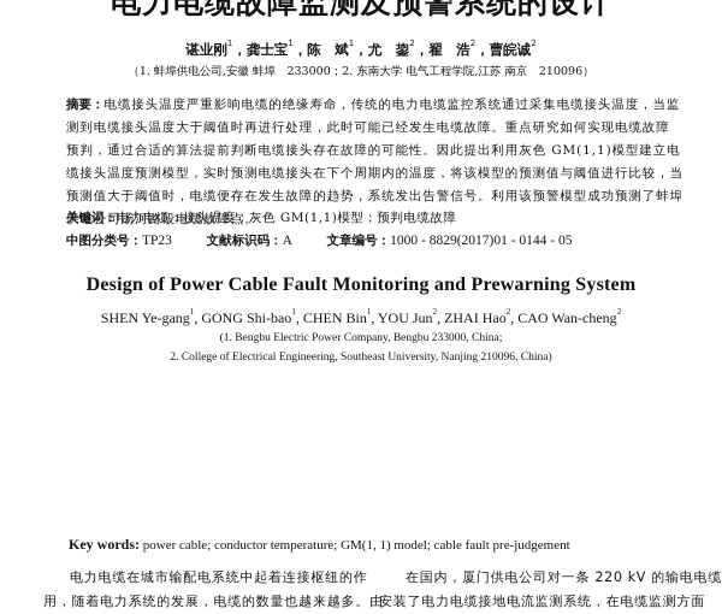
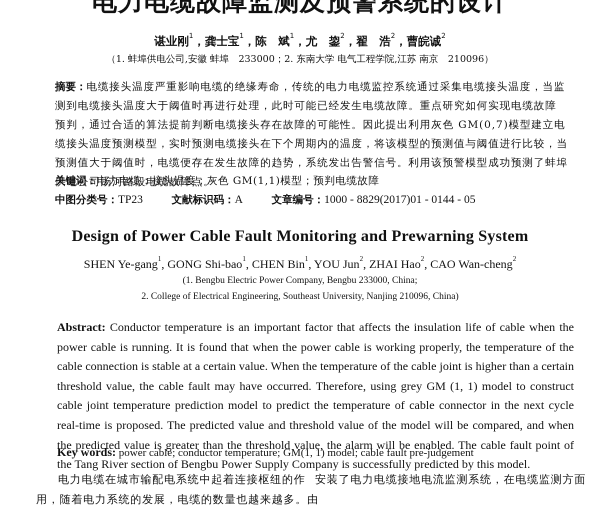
  电力电缆故障监测及预警系统的设计
  谌业刚1，龚士宝1，陈 斌1，尤 鋆2，翟 浩2，曹皖诚2
  （1. 蚌埠供电公司,安徽 蚌埠 233000；2. 东南大学 电气工程学院,江苏 南京 210096）
  摘要：电缆接头温度严重影响电缆的绝缘寿命，传统的电力电缆监控系统通过采集电缆接头温度，当监
  测到电缆接头温度大于阈值时再进行处理，此时可能已经发生电缆故障。重点研究如何实现电缆故障
- 预判，通过合适的算法提前判断电缆接头存在故障的可能性。因此提出利用灰色 GM(1,1)模型建立电
+ 预判，通过合适的算法提前判断电缆接头存在故障的可能性。因此提出利用灰色 GM(0,7)模型建立电
  缆接头温度预测模型，实时预测电缆接头在下个周期内的温度，将该模型的预测值与阈值进行比较，当
  预测值大于阈值时，电缆便存在发生故障的趋势，系统发出告警信号。利用该预警模型成功预测了蚌埠
  供电公司汤河路段电缆故障点。
  关键词：电力电缆；接头温度；灰色 GM(1,1)模型；预判电缆故障
  中图分类号：TP23 文献标识码：A 文章编号：1000 - 8829(2017)01 - 0144 - 05
  Design of Power Cable Fault Monitoring and Prewarning System
  SHEN Ye-gang1, GONG Shi-bao1, CHEN Bin1, YOU Jun2, ZHAI Hao2, CAO Wan-cheng2
  (1. Bengbu Electric Power Company, Bengbu 233000, China;
  2. College of Electrical Engineering, Southeast University, Nanjing 210096, China)
+ Abstract: Conductor temperature is an important factor that affects the insulation life of cable when the power cable is running. It is found that when the power cable is working properly, the temperature of the cable connection is stable at a certain value. When the temperature of the cable joint is higher than a certain threshold value, the cable fault may have occurred. Therefore, using grey GM (1, 1) model to construct cable joint temperature prediction model to predict the temperature of cable connector in the next cycle real-time is proposed. The predicted value and threshold value of the model will be compared, and when the predicted value is greater than the threshold value, the alarm will be enabled. The cable fault point of the Tang River section of Bengbu Power Supply Company is successfully predicted by this model.
  Key words: power cable; conductor temperature; GM(1, 1) model; cable fault pre-judgement
  电力电缆在城市输配电系统中起着连接枢纽的作
  用，随着电力系统的发展，电缆的数量也越来越多。由
- 在国内，厦门供电公司对一条 220 kV 的输电电缆
  安装了电力电缆接地电流监测系统，在电缆监测方面
